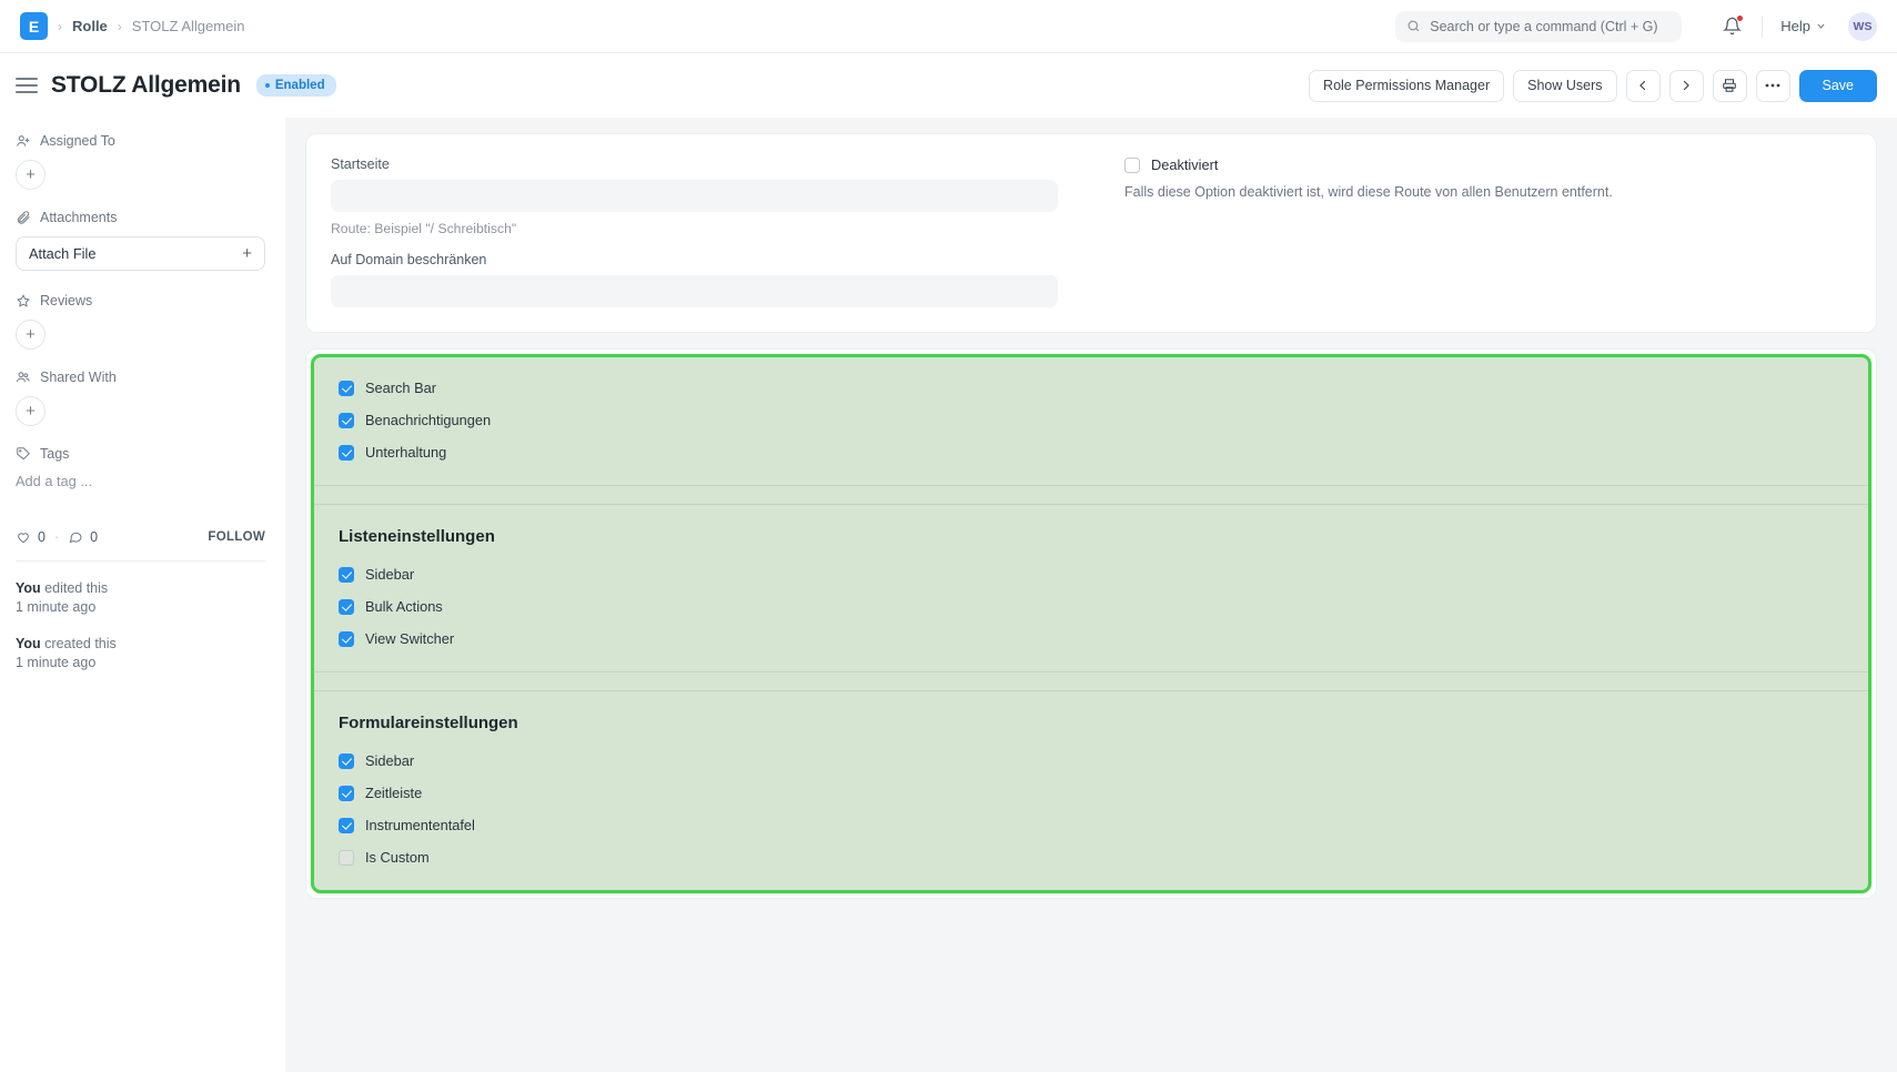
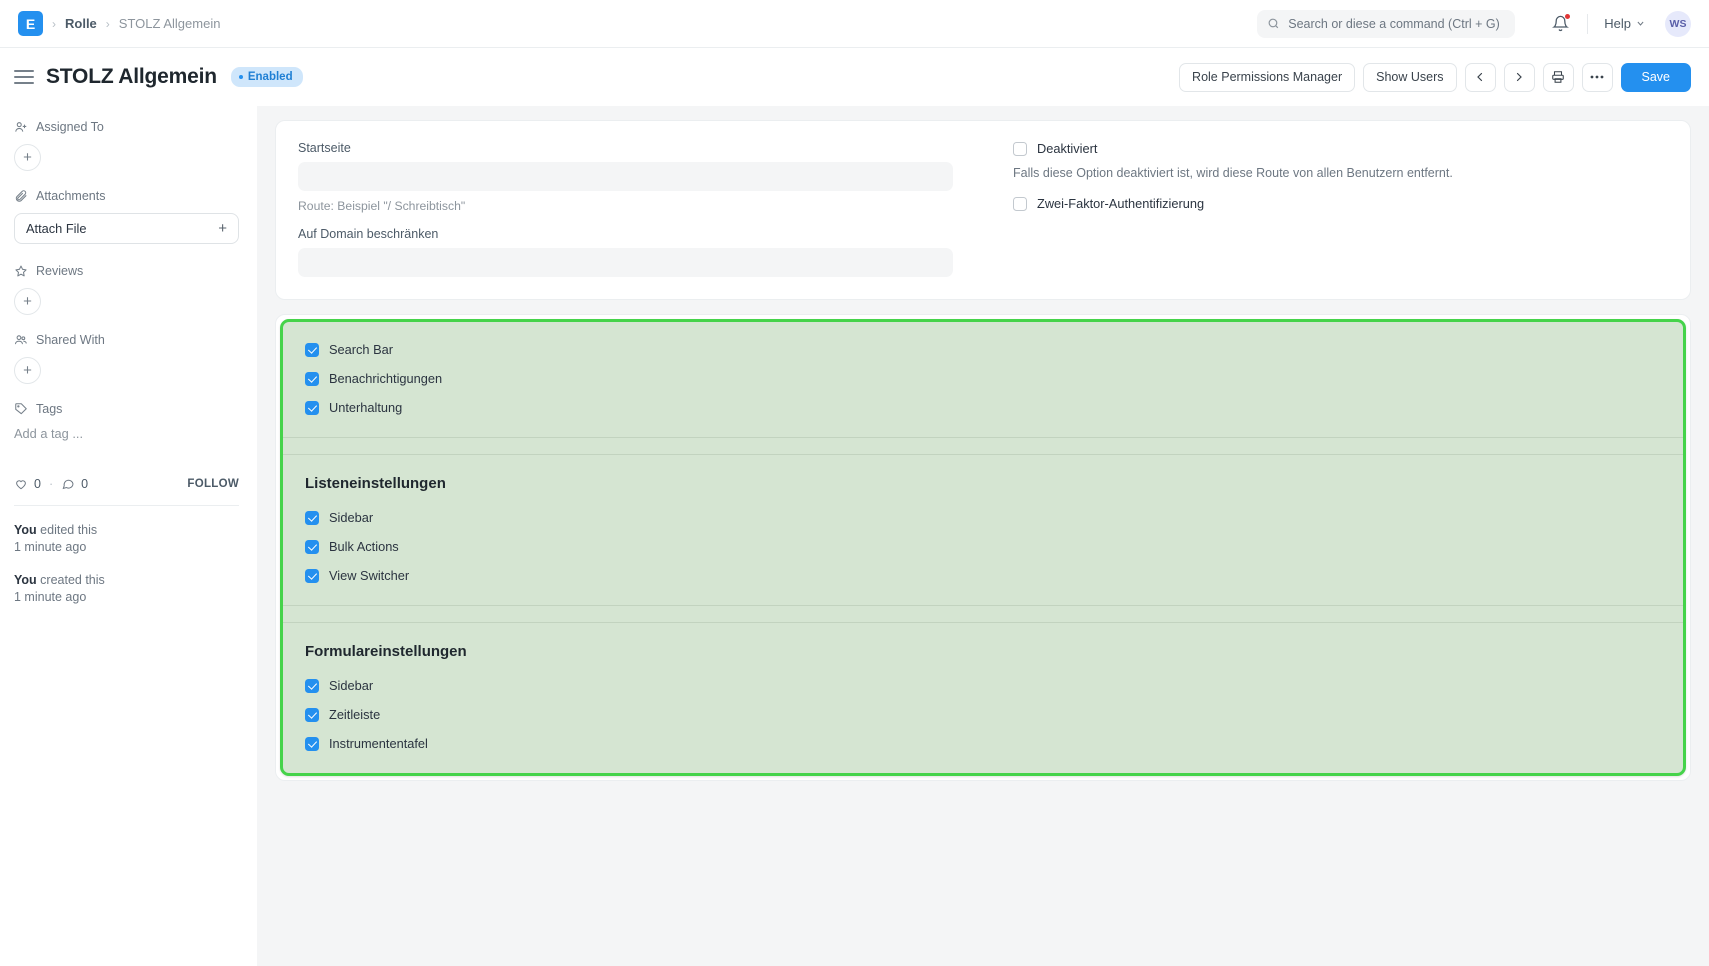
  E
  ›
  Rolle
  ›
  STOLZ Allgemein
- Search or type a command (Ctrl + G)
+ Search or diese a command (Ctrl + G)
  Help
  WS
  STOLZ Allgemein
  Enabled
  Role Permissions Manager
  Show Users
  Save
  Assigned To
  +
  Attachments
  Attach File
  +
  Reviews
  +
  Shared With
  +
  Tags
  Add a tag ...
  0
  ·
  0
  FOLLOW
  You edited this
  1 minute ago
  You created this
  1 minute ago
  Startseite
  Route: Beispiel "/ Schreibtisch"
  Auf Domain beschränken
  Deaktiviert
  Falls diese Option deaktiviert ist, wird diese Route von allen Benutzern entfernt.
+ Zwei-Faktor-Authentifizierung
  Search Bar
  Benachrichtigungen
  Unterhaltung
  Listeneinstellungen
  Sidebar
  Bulk Actions
  View Switcher
  Formulareinstellungen
  Sidebar
  Zeitleiste
  Instrumententafel
- Is Custom
